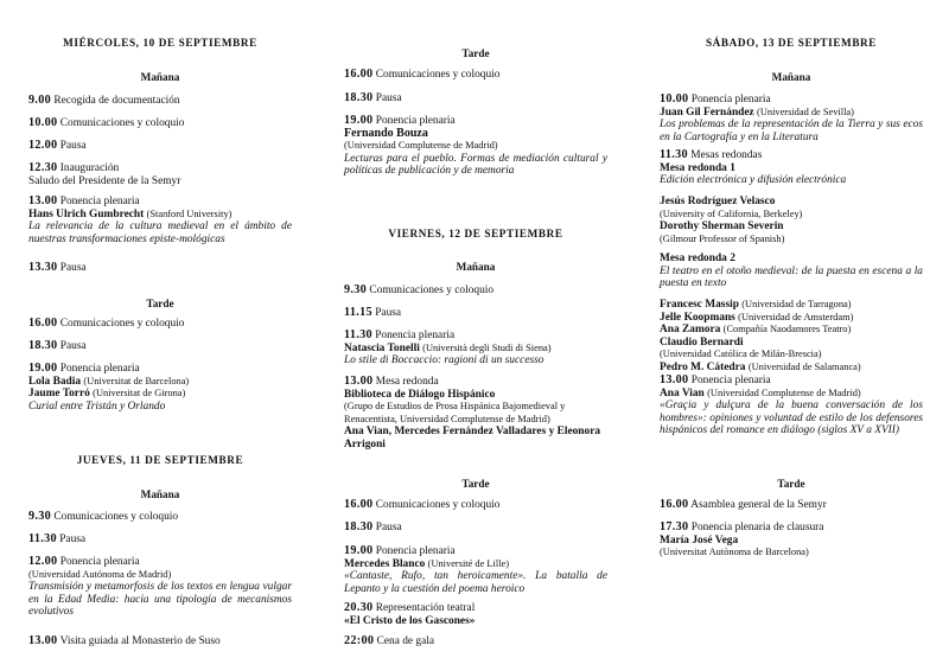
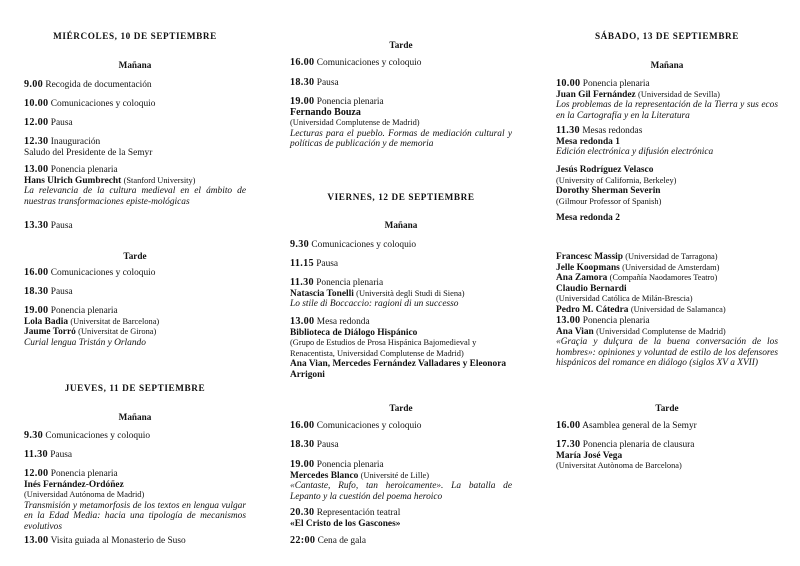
  MIÉRCOLES, 10 DE SEPTIEMBRE
  Mañana
  9.00 Recogida de documentación
  10.00 Comunicaciones y coloquio
  12.00 Pausa
  12.30 Inauguración
  Saludo del Presidente de la Semyr
  13.00 Ponencia plenaria
  Hans Ulrich Gumbrecht (Stanford University)
  La relevancia de la cultura medieval en el ámbito de nuestras transformaciones episte-mológicas
  13.30 Pausa
  Tarde
  16.00 Comunicaciones y coloquio
  18.30 Pausa
  19.00 Ponencia plenaria
  Lola Badia (Universitat de Barcelona)
  Jaume Torró (Universitat de Girona)
- Curial entre Tristán y Orlando
+ Curial lengua Tristán y Orlando
  JUEVES, 11 DE SEPTIEMBRE
  Mañana
  9.30 Comunicaciones y coloquio
  11.30 Pausa
  12.00 Ponencia plenaria
+ Inés Fernández-Ordóñez
  (Universidad Autónoma de Madrid)
  Transmisión y metamorfosis de los textos en lengua vulgar en la Edad Media: hacia una tipología de mecanismos evolutivos
  13.00 Visita guiada al Monasterio de Suso
  Tarde
  16.00 Comunicaciones y coloquio
  18.30 Pausa
  19.00 Ponencia plenaria
  Fernando Bouza
  (Universidad Complutense de Madrid)
  Lecturas para el pueblo. Formas de mediación cultural y políticas de publicación y de memoria
  VIERNES, 12 DE SEPTIEMBRE
  Mañana
  9.30 Comunicaciones y coloquio
  11.15 Pausa
  11.30 Ponencia plenaria
  Natascia Tonelli (Università degli Studi di Siena)
  Lo stile di Boccaccio: ragioni di un successo
  13.00 Mesa redonda
  Biblioteca de Diálogo Hispánico
  (Grupo de Estudios de Prosa Hispánica Bajomedieval y Renacentista, Universidad Complutense de Madrid)
  Ana Vian, Mercedes Fernández Valladares y Eleonora Arrigoni
  Tarde
  16.00 Comunicaciones y coloquio
  18.30 Pausa
  19.00 Ponencia plenaria
  Mercedes Blanco (Université de Lille)
  «Cantaste, Rufo, tan heroicamente». La batalla de Lepanto y la cuestión del poema heroico
  20.30 Representación teatral
  «El Cristo de los Gascones»
  22:00 Cena de gala
  SÁBADO, 13 DE SEPTIEMBRE
  Mañana
  10.00 Ponencia plenaria
  Juan Gil Fernández (Universidad de Sevilla)
  Los problemas de la representación de la Tierra y sus ecos en la Cartografía y en la Literatura
  11.30 Mesas redondas
  Mesa redonda 1
  Edición electrónica y difusión electrónica
  Jesús Rodríguez Velasco
  (University of California, Berkeley)
  Dorothy Sherman Severin
  (Gilmour Professor of Spanish)
  Mesa redonda 2
- El teatro en el otoño medieval: de la puesta en escena a la puesta en texto
  Francesc Massip (Universidad de Tarragona)
  Jelle Koopmans (Universidad de Amsterdam)
  Ana Zamora (Compañía Naodamores Teatro)
  Claudio Bernardi
  (Universidad Católica de Milán-Brescia)
  Pedro M. Cátedra (Universidad de Salamanca)
  13.00 Ponencia plenaria
  Ana Vian (Universidad Complutense de Madrid)
  «Graçia y dulçura de la buena conversación de los hombres»: opiniones y voluntad de estilo de los defensores hispánicos del romance en diálogo (siglos XV a XVII)
  Tarde
  16.00 Asamblea general de la Semyr
  17.30 Ponencia plenaria de clausura
  María José Vega
  (Universitat Autònoma de Barcelona)
